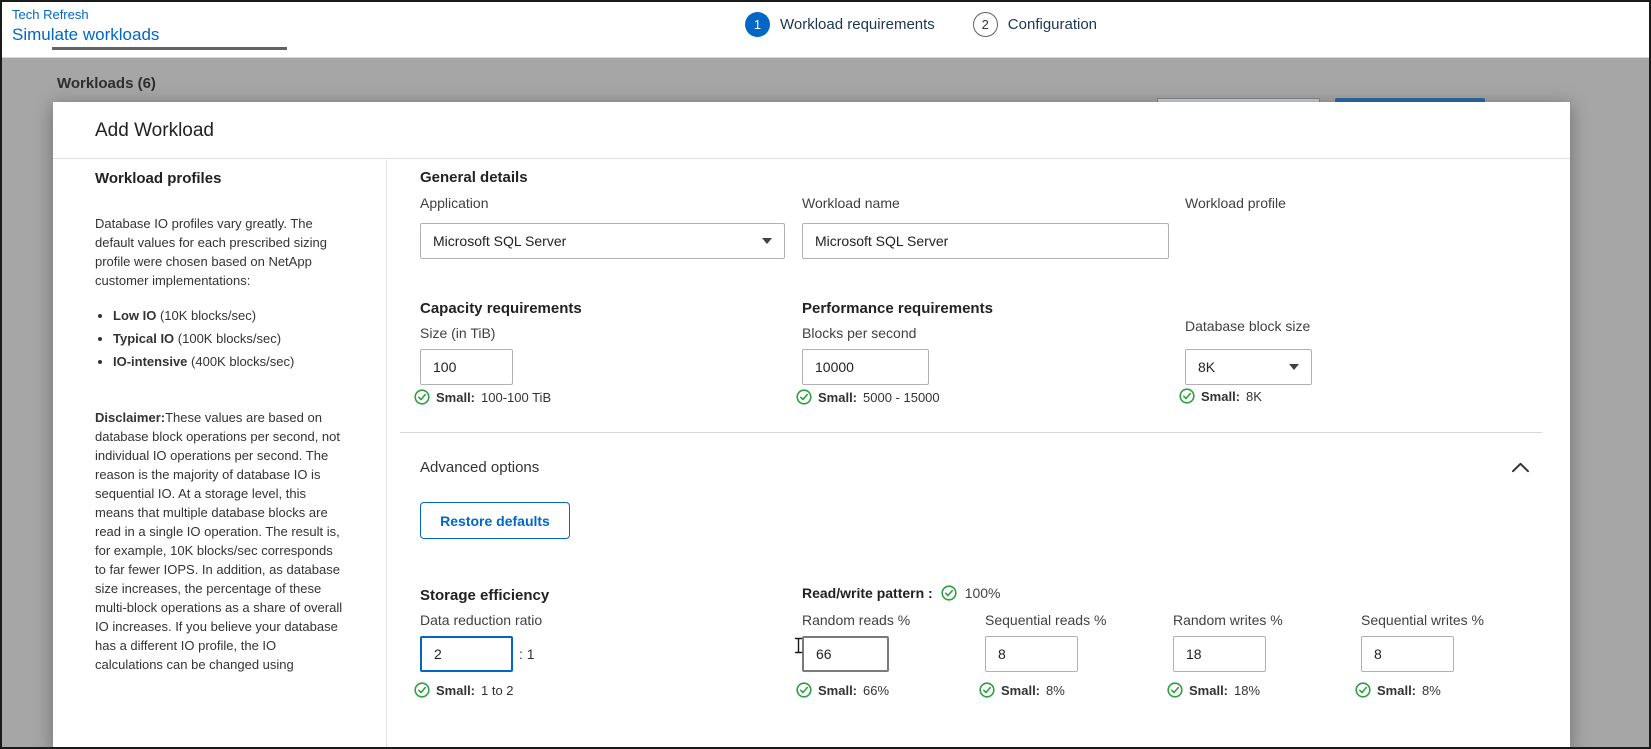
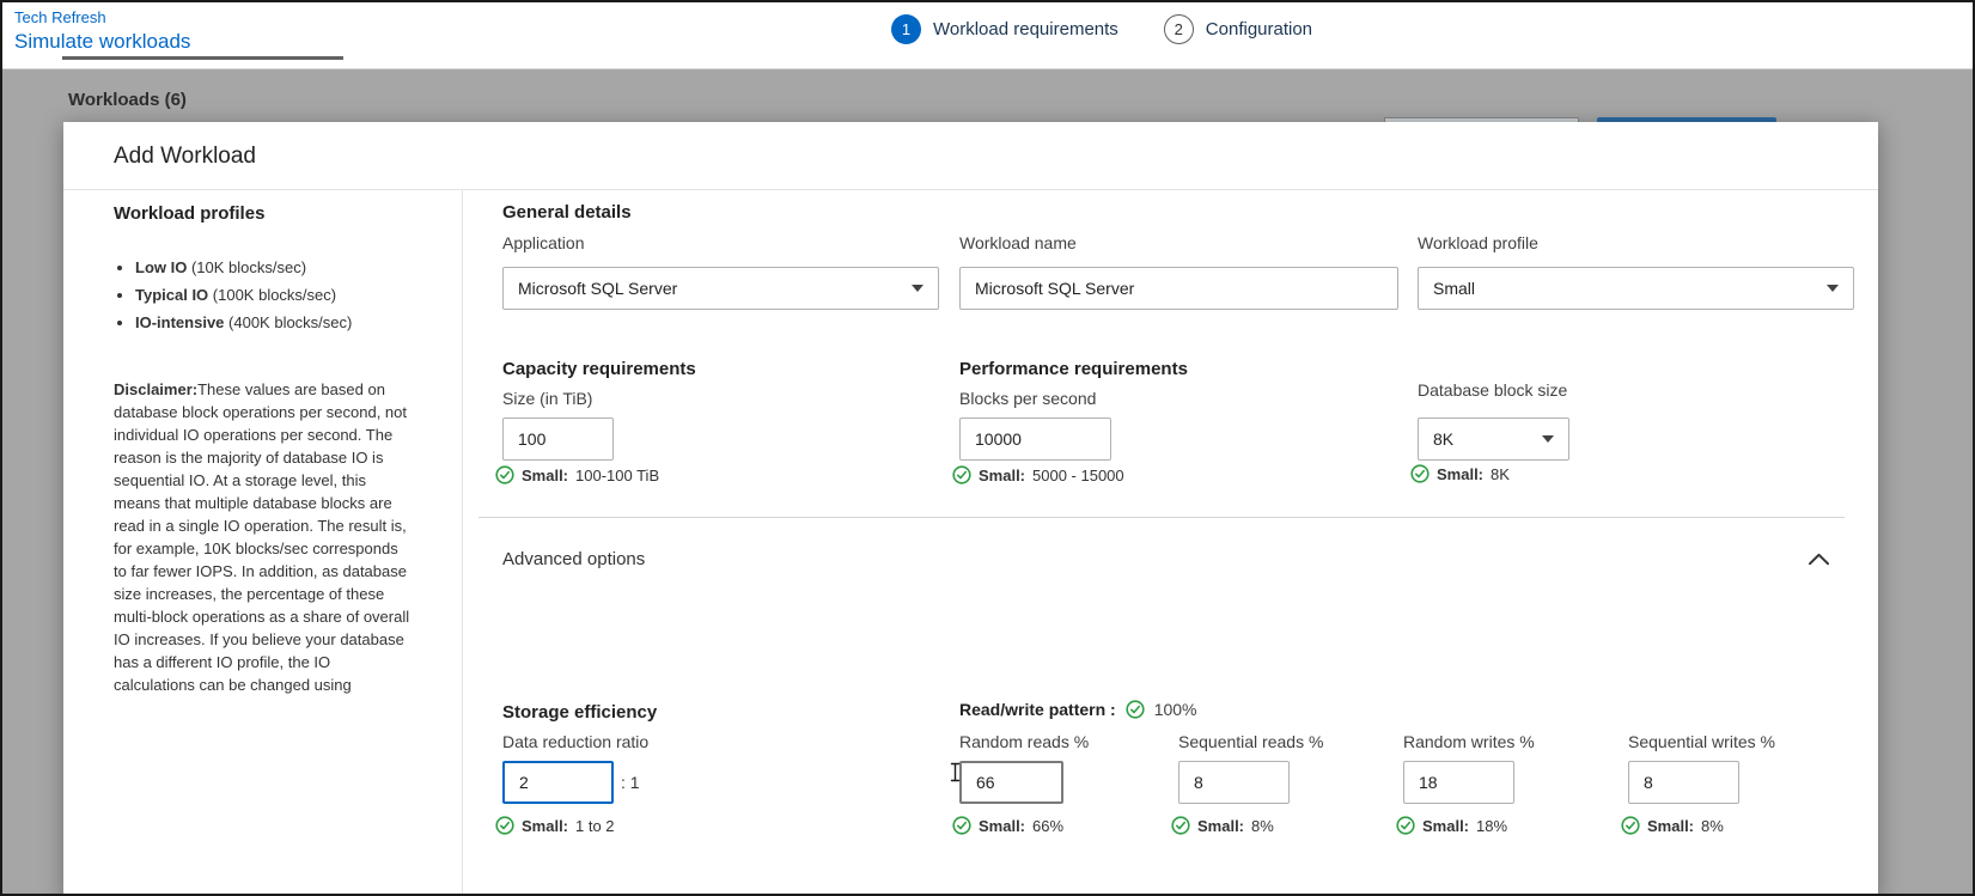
  Tech Refresh
  Simulate workloads
  1
  Workload requirements
  2
  Configuration
  Workloads (6)
  Add Workload
  Workload profiles
- Database IO profiles vary greatly. The default values for each prescribed sizing profile were chosen based on NetApp customer implementations:
  Low IO (10K blocks/sec)
  Typical IO (100K blocks/sec)
  IO-intensive (400K blocks/sec)
  Disclaimer:These values are based on database block operations per second, not individual IO operations per second. The reason is the majority of database IO is sequential IO. At a storage level, this means that multiple database blocks are read in a single IO operation. The result is, for example, 10K blocks/sec corresponds to far fewer IOPS. In addition, as database size increases, the percentage of these multi-block operations as a share of overall IO increases. If you believe your database has a different IO profile, the IO calculations can be changed using
  General details
  Application
  Workload name
  Workload profile
  Microsoft SQL Server
  Microsoft SQL Server
+ Small
  Capacity requirements
  Performance requirements
  Size (in TiB)
  Blocks per second
  Database block size
  100
  10000
  8K
  Small:
  100-100 TiB
  Small:
  5000 - 15000
  Small:
  8K
  Advanced options
- Restore defaults
  Storage efficiency
  Read/write pattern :
  100%
  Data reduction ratio
  Random reads %
  Sequential reads %
  Random writes %
  Sequential writes %
  2
  : 1
  66
  8
  18
  8
  Small:
  1 to 2
  Small:
  66%
  Small:
  8%
  Small:
  18%
  Small:
  8%
